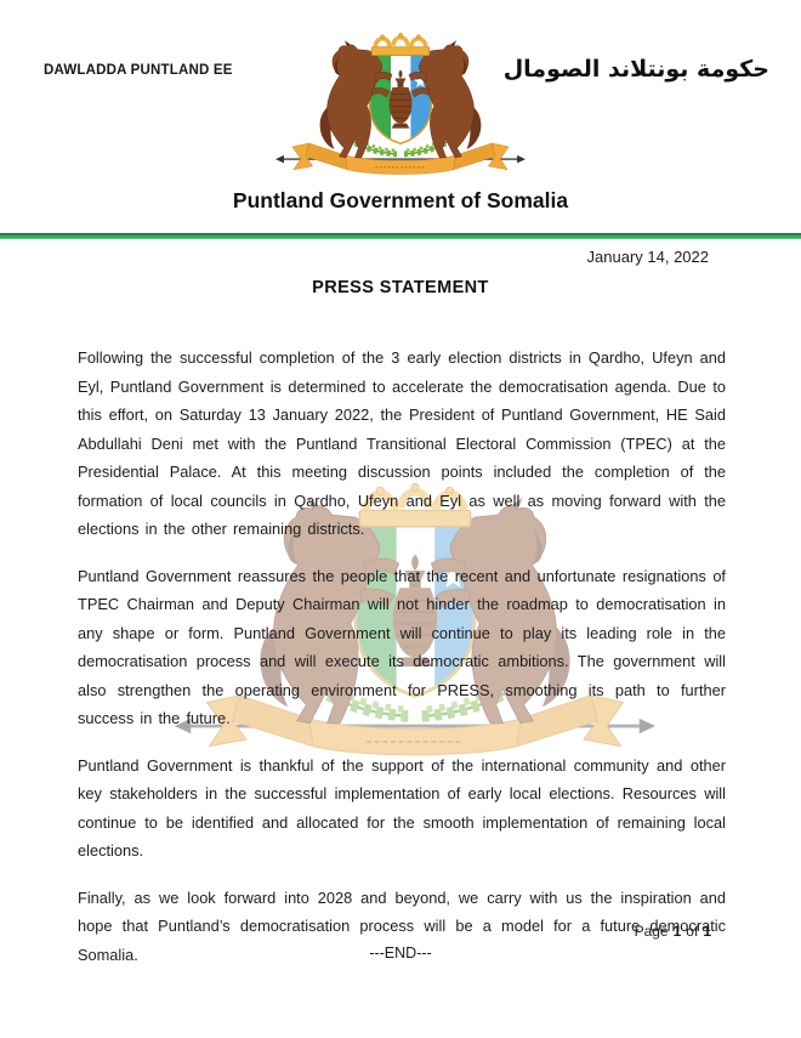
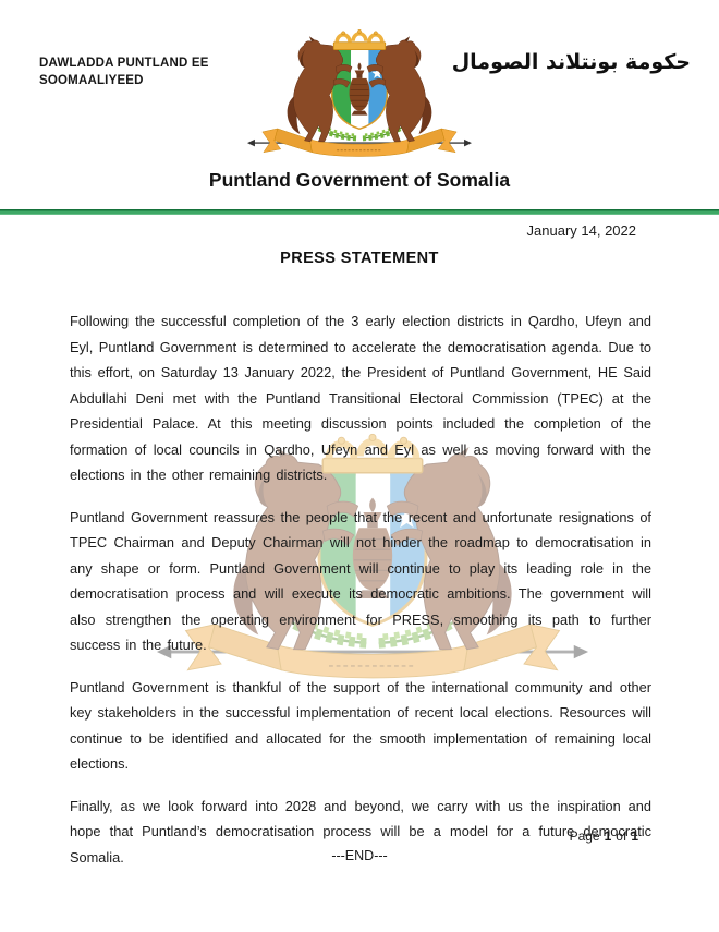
  DAWLADDA PUNTLAND EE
+ SOOMAALIYEED
  حكومة بونتلاند الصومال
  Puntland Government of Somalia
  January 14, 2022
  PRESS STATEMENT
  Following the successful completion of the 3 early election districts in Qardho, Ufeyn and Eyl, Puntland Government is determined to accelerate the democratisation agenda. Due to this effort, on Saturday 13 January 2022, the President of Puntland Government, HE Said Abdullahi Deni met with the Puntland Transitional Electoral Commission (TPEC) at the Presidential Palace. At this meeting discussion points included the completion of the formation of local councils in Qardho, Ufeyn and Eyl as well as moving forward with the elections in the other remaining districts.
  Puntland Government reassures the people that the recent and unfortunate resignations of TPEC Chairman and Deputy Chairman will not hinder the roadmap to democratisation in any shape or form. Puntland Government will continue to play its leading role in the democratisation process and will execute its democratic ambitions. The government will also strengthen the operating environment for PRESS, smoothing its path to further success in the future.
- Puntland Government is thankful of the support of the international community and other key stakeholders in the successful implementation of early local elections. Resources will continue to be identified and allocated for the smooth implementation of remaining local elections.
+ Puntland Government is thankful of the support of the international community and other key stakeholders in the successful implementation of recent local elections. Resources will continue to be identified and allocated for the smooth implementation of remaining local elections.
  Finally, as we look forward into 2028 and beyond, we carry with us the inspiration and hope that Puntland’s democratisation process will be a model for a future democratic Somalia.
  Page
  1
  of
  1
  ---END---
